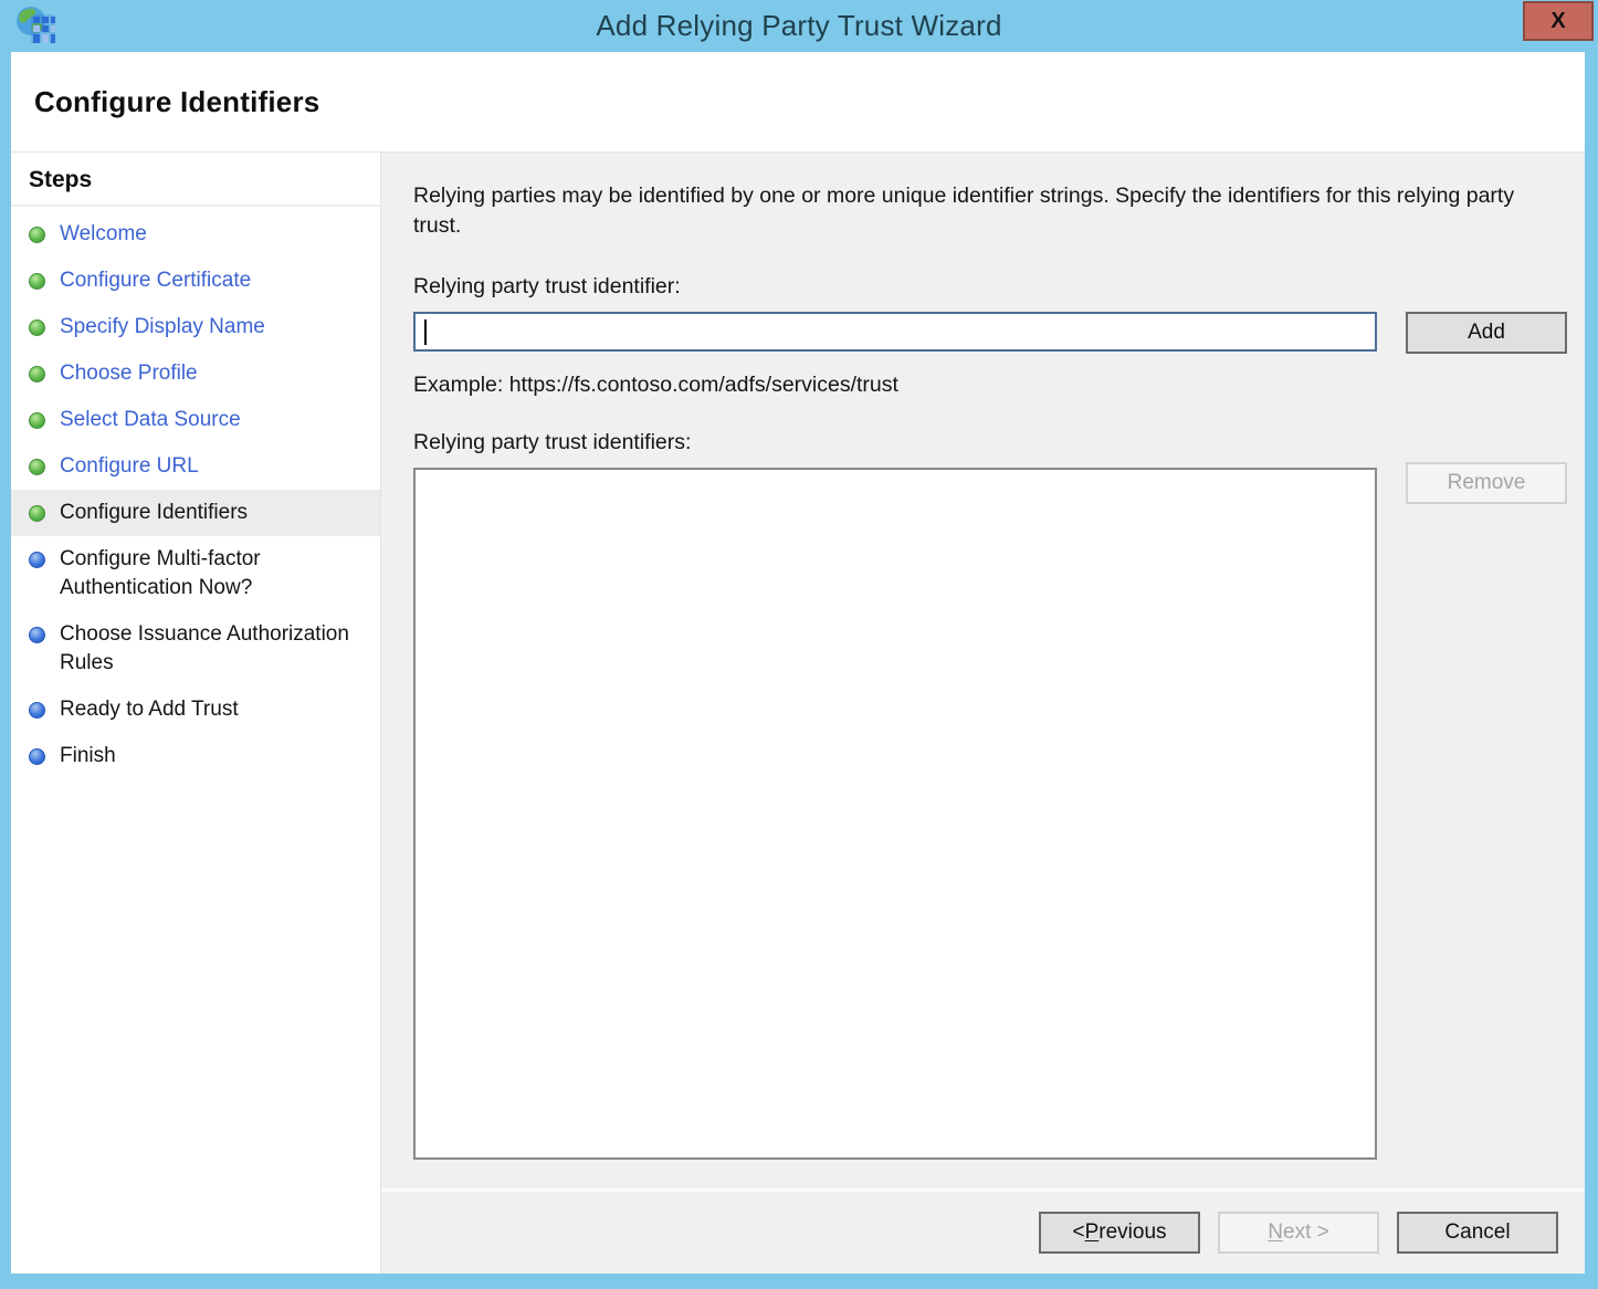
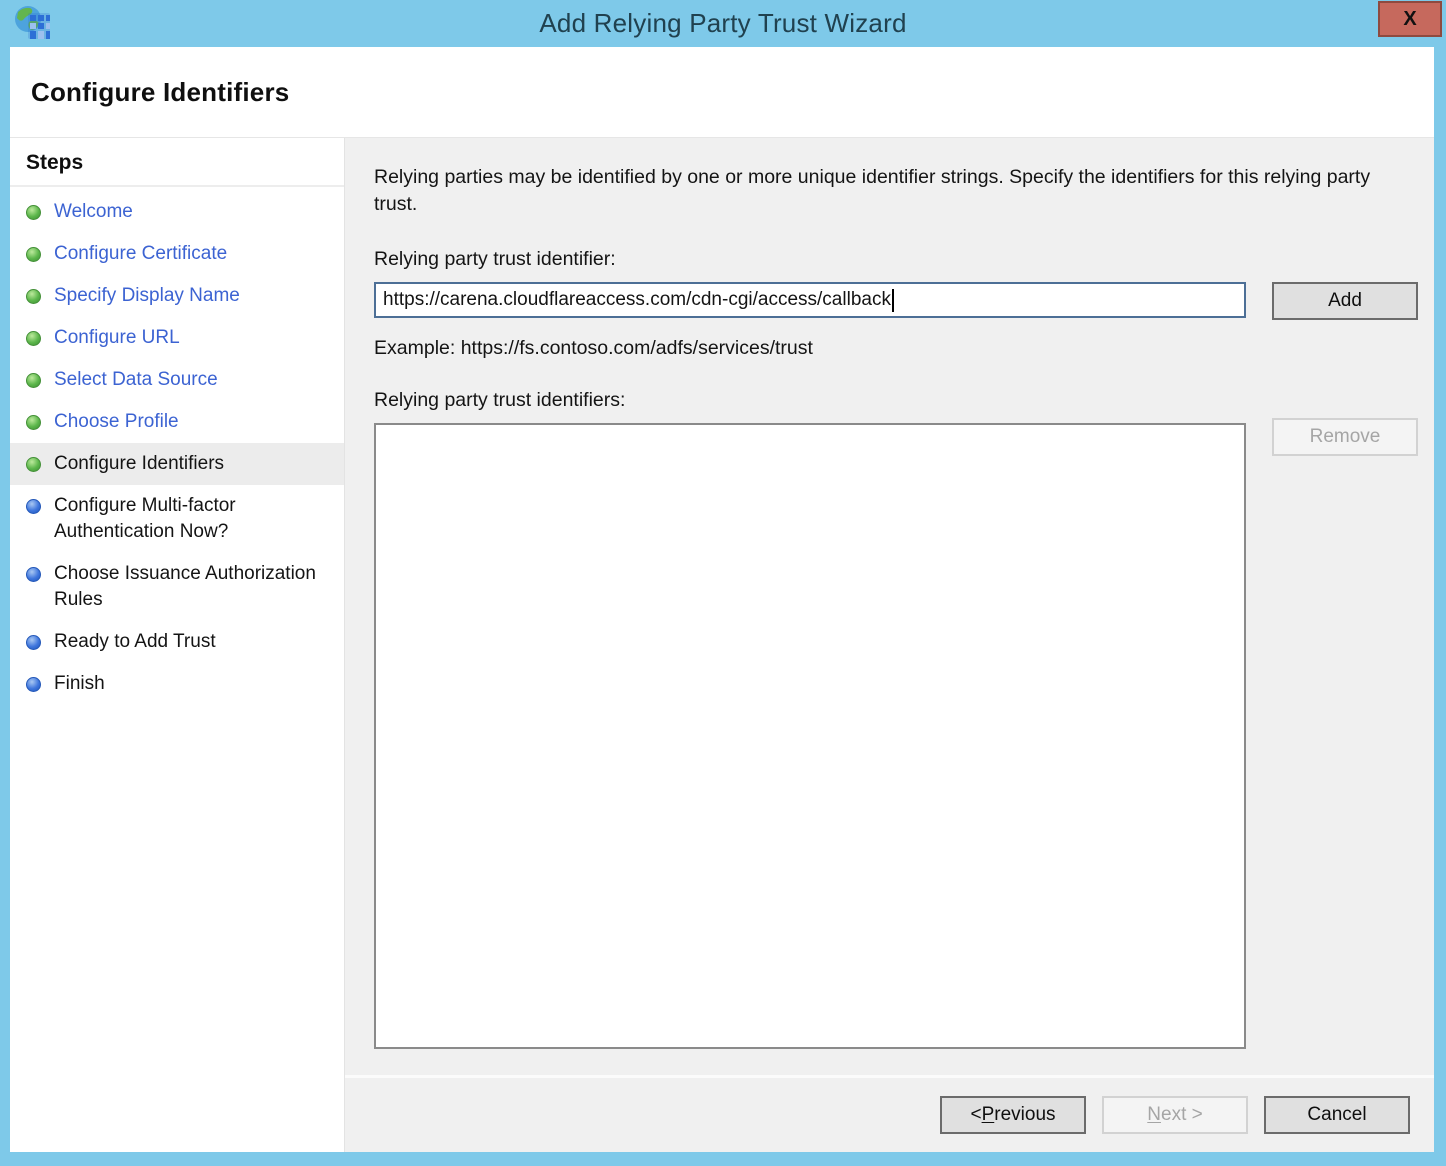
  Add Relying Party Trust Wizard
  X
  Configure Identifiers
  Steps
  Welcome
  Configure Certificate
  Specify Display Name
- Choose Profile
+ Configure URL
  Select Data Source
- Configure URL
+ Choose Profile
  Configure Identifiers
  Configure Multi-factor Authentication Now?
  Choose Issuance Authorization Rules
  Ready to Add Trust
  Finish
  Relying parties may be identified by one or more unique identifier strings. Specify the identifiers for this relying party trust.
  Relying party trust identifier:
+ https://carena.cloudflareaccess.com/cdn-cgi/access/callback
  Add
  Example: https://fs.contoso.com/adfs/services/trust
  Relying party trust identifiers:
  Remove
  <
  P
  revious
  N
  ext >
  Cancel
